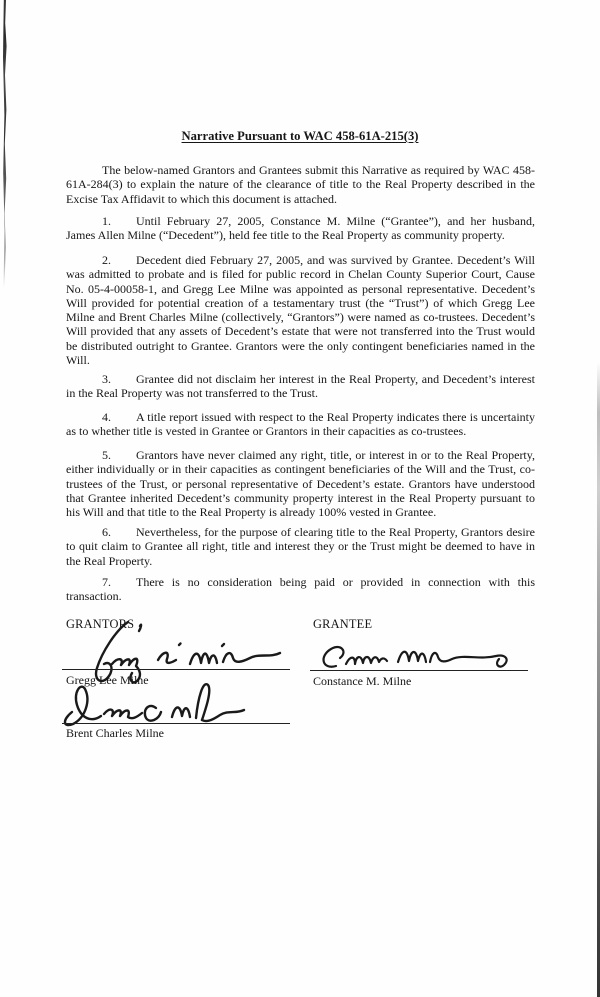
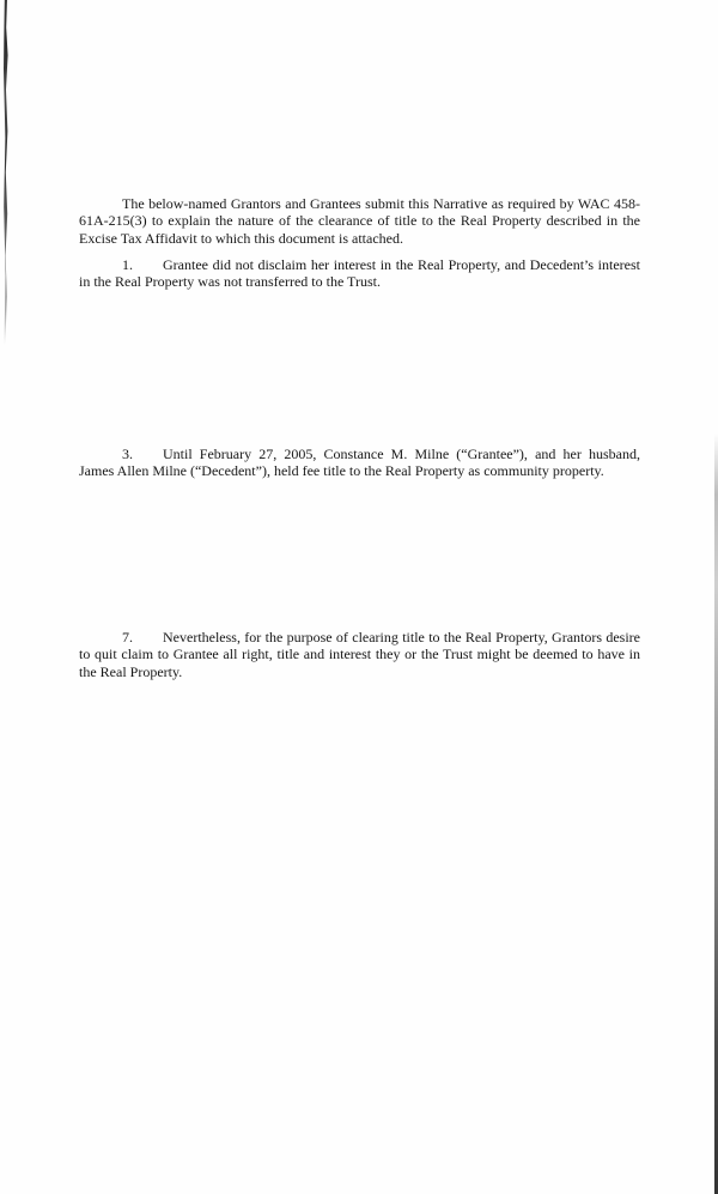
- Narrative Pursuant to WAC 458-61A-215(3)
- The below-named Grantors and Grantees submit this Narrative as required by WAC 458-61A-284(3) to explain the nature of the clearance of title to the Real Property described in the Excise Tax Affidavit to which this document is attached.
+ The below-named Grantors and Grantees submit this Narrative as required by WAC 458-61A-215(3) to explain the nature of the clearance of title to the Real Property described in the Excise Tax Affidavit to which this document is attached.
- 1. Until February 27, 2005, Constance M. Milne (“Grantee”), and her husband, James Allen Milne (“Decedent”), held fee title to the Real Property as community property.
+ 1. Grantee did not disclaim her interest in the Real Property, and Decedent’s interest in the Real Property was not transferred to the Trust.
- 2. Decedent died February 27, 2005, and was survived by Grantee. Decedent’s Will was admitted to probate and is filed for public record in Chelan County Superior Court, Cause No. 05-4-00058-1, and Gregg Lee Milne was appointed as personal representative. Decedent’s Will provided for potential creation of a testamentary trust (the “Trust”) of which Gregg Lee Milne and Brent Charles Milne (collectively, “Grantors”) were named as co-trustees. Decedent’s Will provided that any assets of Decedent’s estate that were not transferred into the Trust would be distributed outright to Grantee. Grantors were the only contingent beneficiaries named in the Will.
- 3. Grantee did not disclaim her interest in the Real Property, and Decedent’s interest in the Real Property was not transferred to the Trust.
+ 3. Until February 27, 2005, Constance M. Milne (“Grantee”), and her husband, James Allen Milne (“Decedent”), held fee title to the Real Property as community property.
- 4. A title report issued with respect to the Real Property indicates there is uncertainty as to whether title is vested in Grantee or Grantors in their capacities as co-trustees.
- 5. Grantors have never claimed any right, title, or interest in or to the Real Property, either individually or in their capacities as contingent beneficiaries of the Will and the Trust, co-trustees of the Trust, or personal representative of Decedent’s estate. Grantors have understood that Grantee inherited Decedent’s community property interest in the Real Property pursuant to his Will and that title to the Real Property is already 100% vested in Grantee.
- 6. Nevertheless, for the purpose of clearing title to the Real Property, Grantors desire to quit claim to Grantee all right, title and interest they or the Trust might be deemed to have in the Real Property.
+ 7. Nevertheless, for the purpose of clearing title to the Real Property, Grantors desire to quit claim to Grantee all right, title and interest they or the Trust might be deemed to have in the Real Property.
- 7. There is no consideration being paid or provided in connection with this transaction.
- GRANTORS
- GRANTEE
- Gregg Lee Milne
- Brent Charles Milne
- Constance M. Milne
